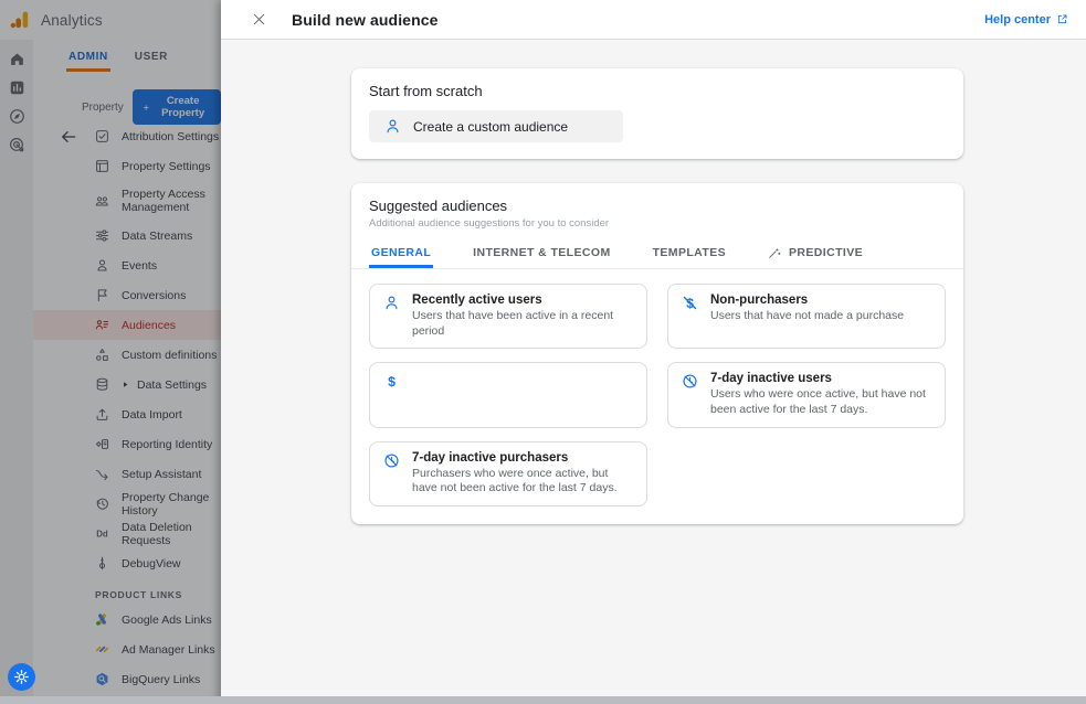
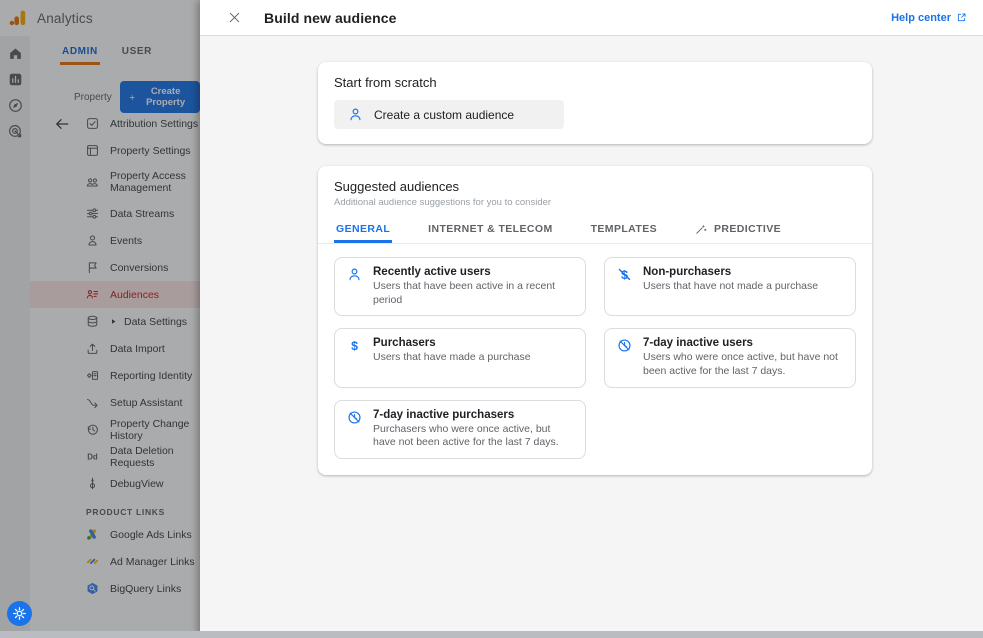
  Analytics
  ADMIN
  USER
  Property
  Create Property
  Attribution Settings
  Property Settings
  Property Access Management
  Data Streams
  Events
  Conversions
  Audiences
- Custom definitions
  Data Settings
  Data Import
  Reporting Identity
  Setup Assistant
  Property Change History
  Dd
  Data Deletion Requests
  DebugView
  PRODUCT LINKS
  Google Ads Links
  Ad Manager Links
  BigQuery Links
  Build new audience
  Help center
  Start from scratch
  Create a custom audience
  Suggested audiences
  Additional audience suggestions for you to consider
  GENERAL
  INTERNET & TELECOM
  TEMPLATES
  PREDICTIVE
  Recently active users
  Users that have been active in a recent period
  Non-purchasers
  Users that have not made a purchase
  $
+ Purchasers
+ Users that have made a purchase
  7-day inactive users
  Users who were once active, but have not been active for the last 7 days.
  7-day inactive purchasers
  Purchasers who were once active, but have not been active for the last 7 days.
